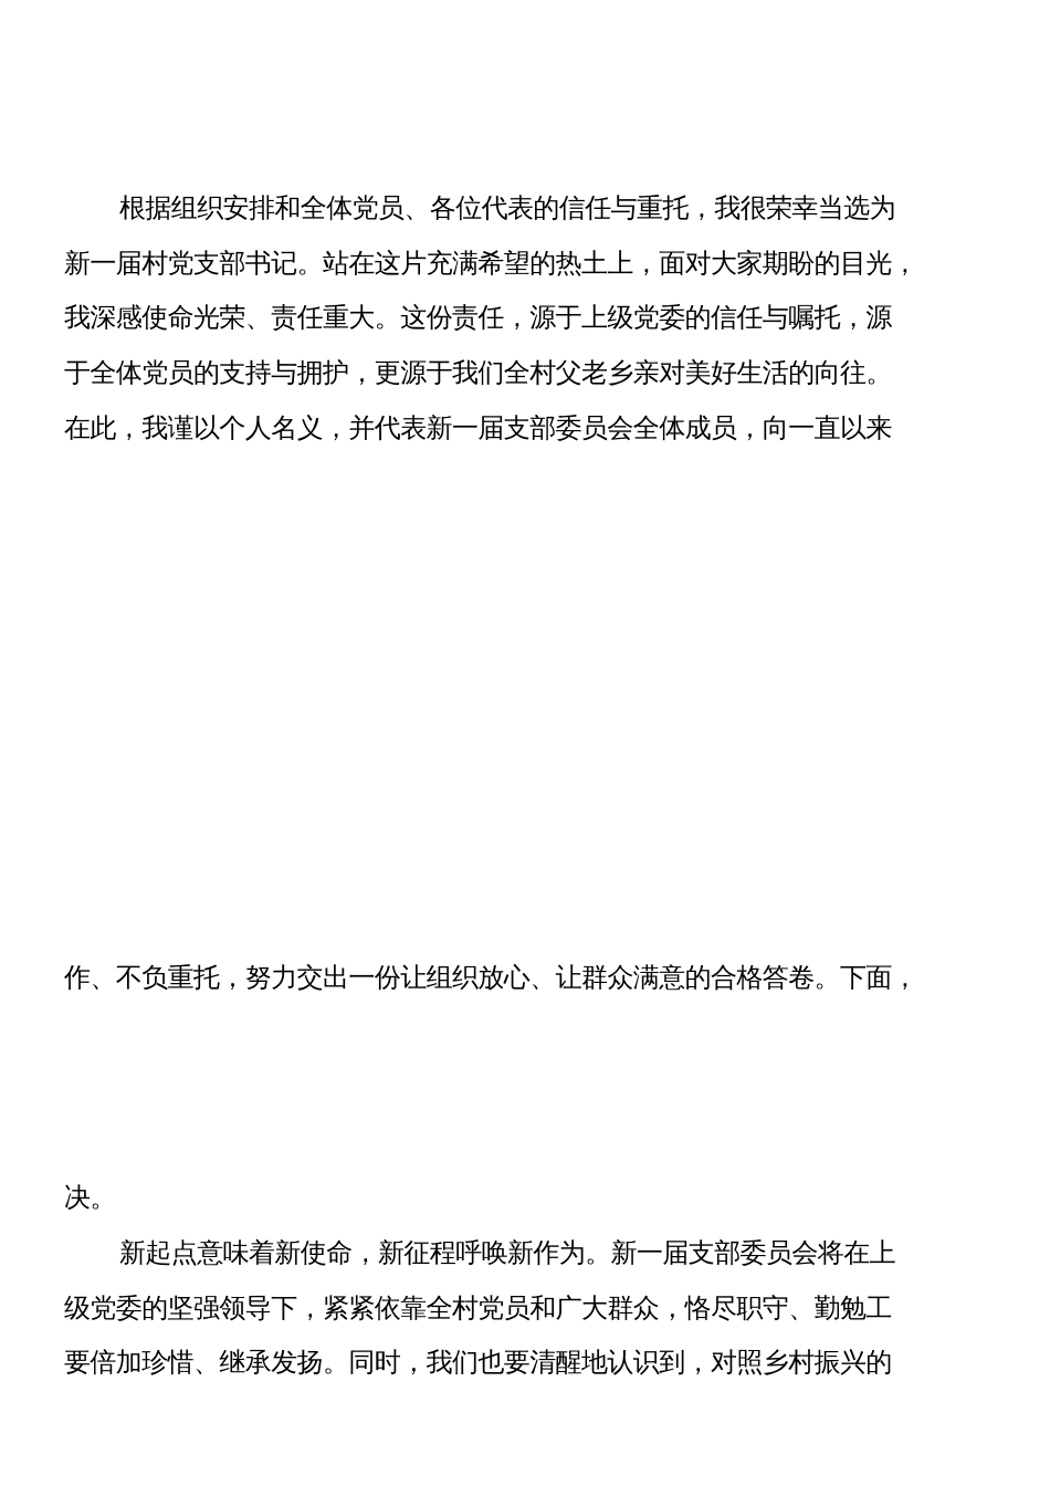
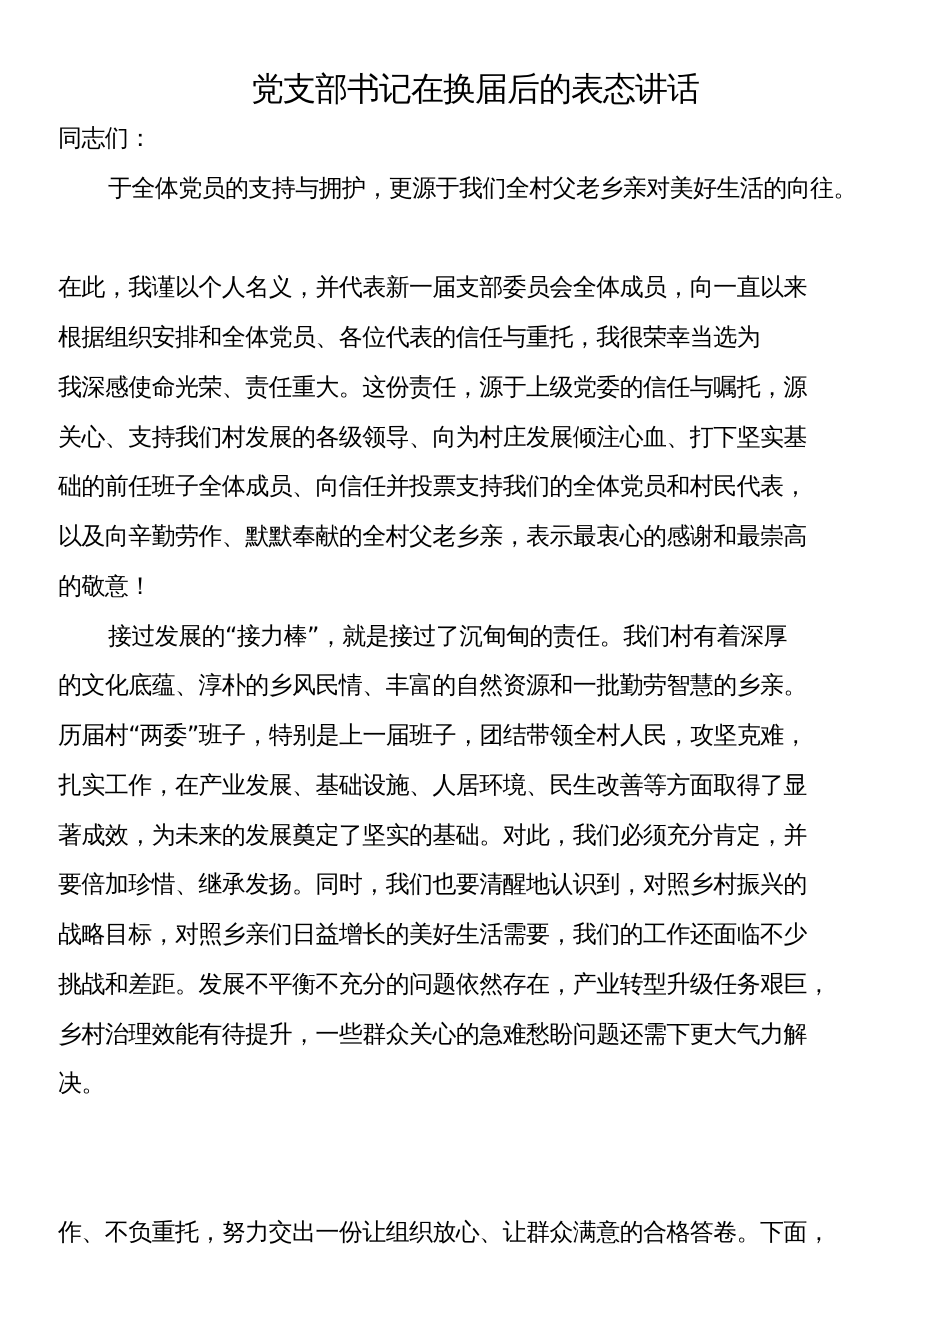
+ 党支部书记在换届后的表态讲话
+ 同志们：
- 根据组织安排和全体党员、各位代表的信任与重托，我很荣幸当选为
+ 于全体党员的支持与拥护，更源于我们全村父老乡亲对美好生活的向往。
- 新一届村党支部书记。站在这片充满希望的热土上，面对大家期盼的目光，
- 我深感使命光荣、责任重大。这份责任，源于上级党委的信任与嘱托，源
+ 在此，我谨以个人名义，并代表新一届支部委员会全体成员，向一直以来
- 于全体党员的支持与拥护，更源于我们全村父老乡亲对美好生活的向往。
+ 根据组织安排和全体党员、各位代表的信任与重托，我很荣幸当选为
- 在此，我谨以个人名义，并代表新一届支部委员会全体成员，向一直以来
+ 我深感使命光荣、责任重大。这份责任，源于上级党委的信任与嘱托，源
+ 关心、支持我们村发展的各级领导、向为村庄发展倾注心血、打下坚实基
+ 础的前任班子全体成员、向信任并投票支持我们的全体党员和村民代表，
+ 以及向辛勤劳作、默默奉献的全村父老乡亲，表示最衷心的感谢和最崇高
+ 的敬意！
+ 接过发展的“接力棒”，就是接过了沉甸甸的责任。我们村有着深厚
+ 的文化底蕴、淳朴的乡风民情、丰富的自然资源和一批勤劳智慧的乡亲。
+ 历届村“两委”班子，特别是上一届班子，团结带领全村人民，攻坚克难，
+ 扎实工作，在产业发展、基础设施、人居环境、民生改善等方面取得了显
+ 著成效，为未来的发展奠定了坚实的基础。对此，我们必须充分肯定，并
- 作、不负重托，努力交出一份让组织放心、让群众满意的合格答卷。下面，
+ 要倍加珍惜、继承发扬。同时，我们也要清醒地认识到，对照乡村振兴的
+ 战略目标，对照乡亲们日益增长的美好生活需要，我们的工作还面临不少
+ 挑战和差距。发展不平衡不充分的问题依然存在，产业转型升级任务艰巨，
+ 乡村治理效能有待提升，一些群众关心的急难愁盼问题还需下更大气力解
  决。
- 新起点意味着新使命，新征程呼唤新作为。新一届支部委员会将在上
- 级党委的坚强领导下，紧紧依靠全村党员和广大群众，恪尽职守、勤勉工
- 要倍加珍惜、继承发扬。同时，我们也要清醒地认识到，对照乡村振兴的
+ 作、不负重托，努力交出一份让组织放心、让群众满意的合格答卷。下面，
